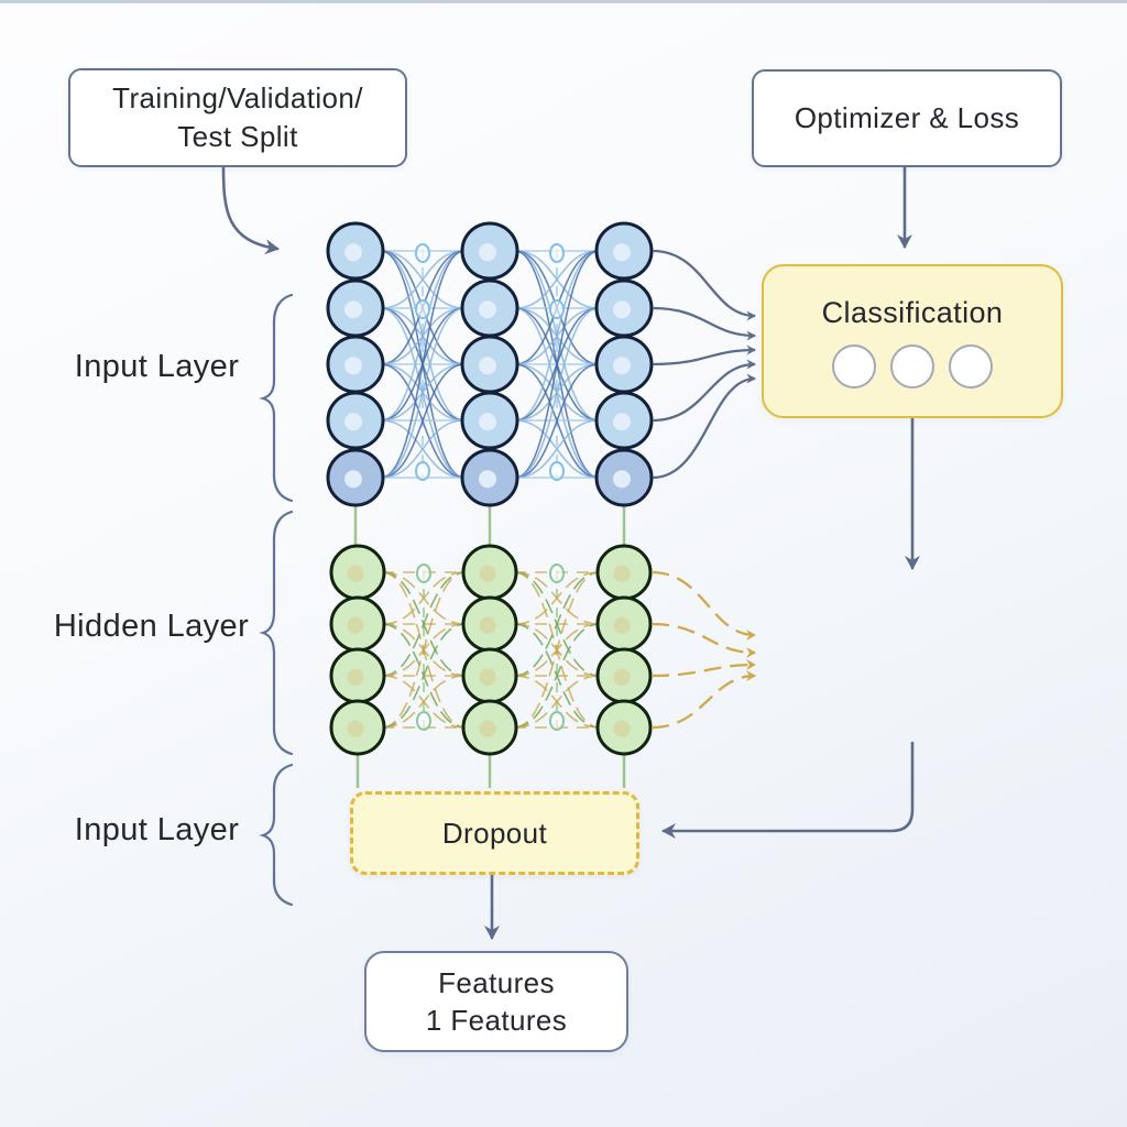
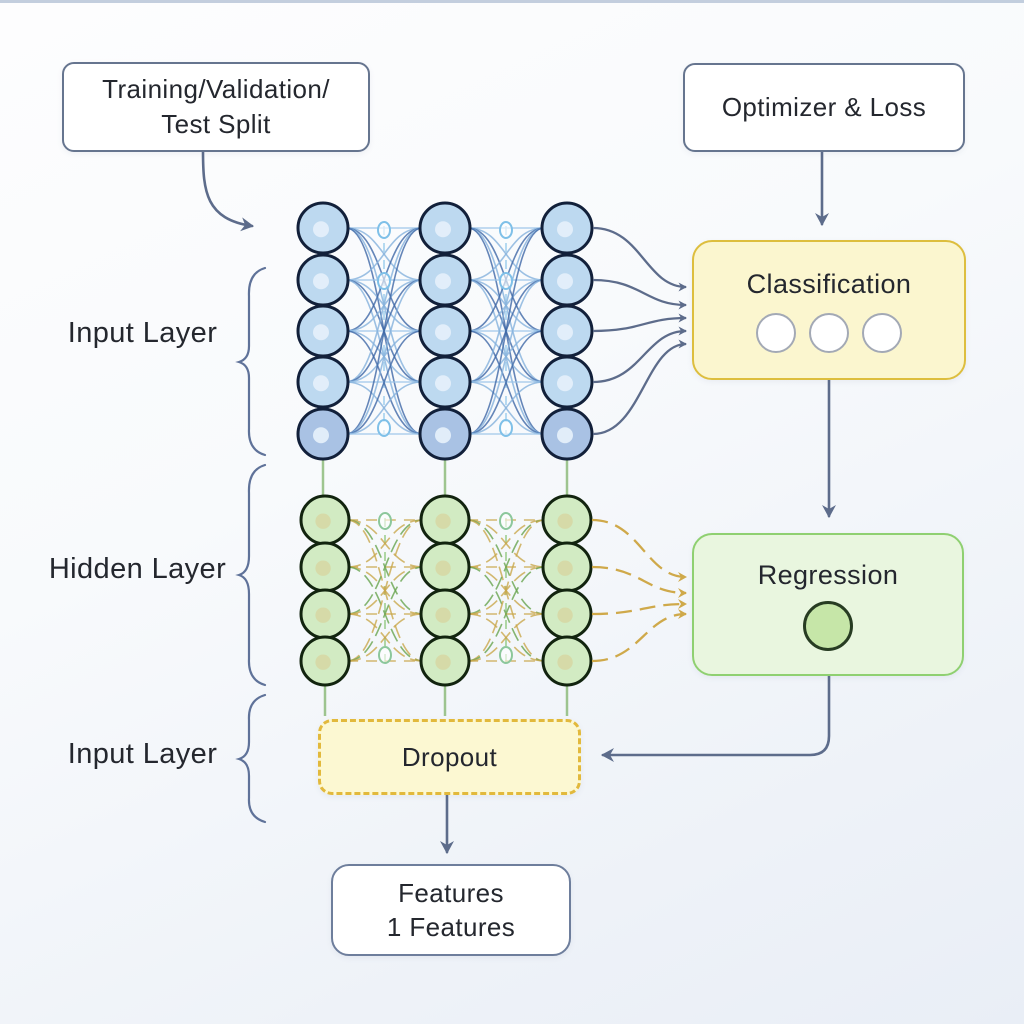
  Training/Validation/
  Test Split
  Optimizer & Loss
  Classification
+ Regression
  Dropout
  Features
  1 Features
  Input Layer
  Hidden Layer
  Input Layer
